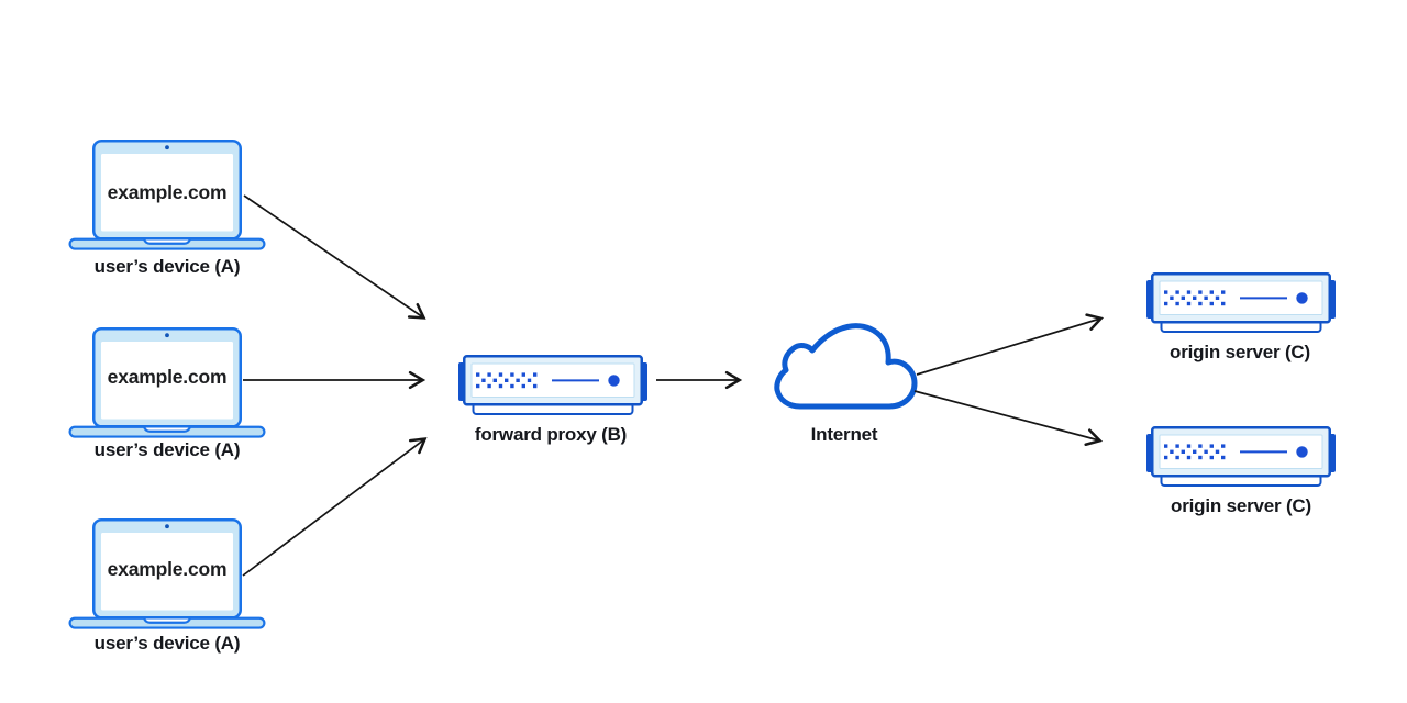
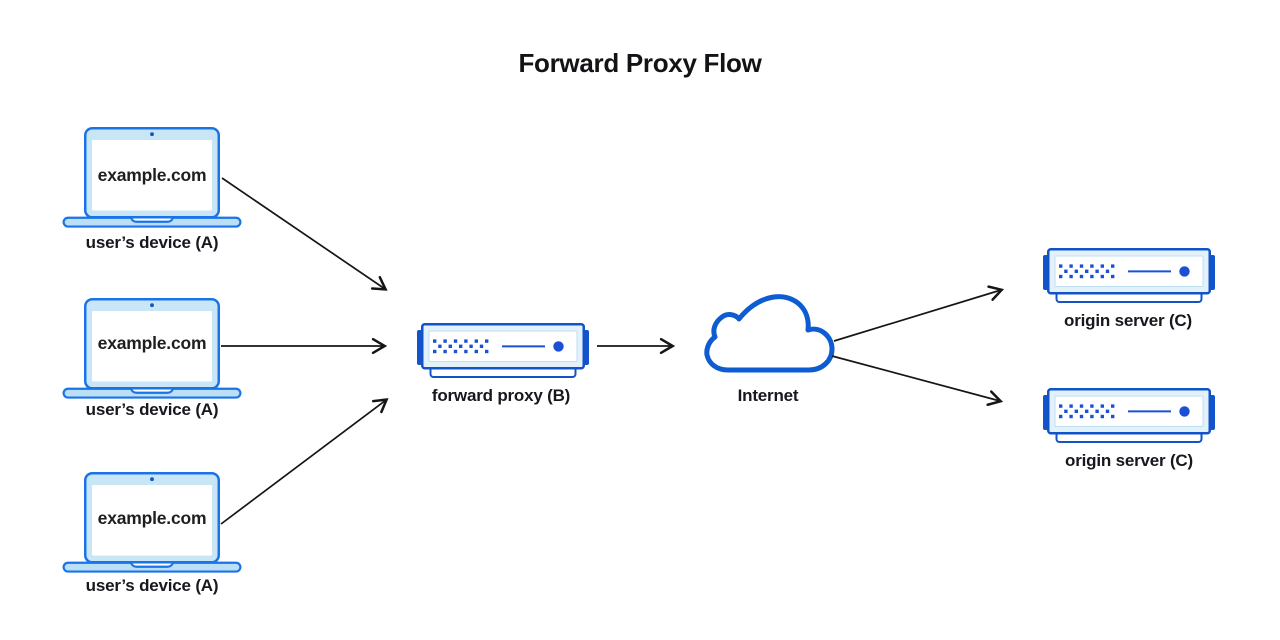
+ Forward Proxy Flow
  example.com
  example.com
  example.com
  user’s device (A)
  user’s device (A)
  user’s device (A)
  forward proxy (B)
  Internet
  origin server (C)
  origin server (C)
